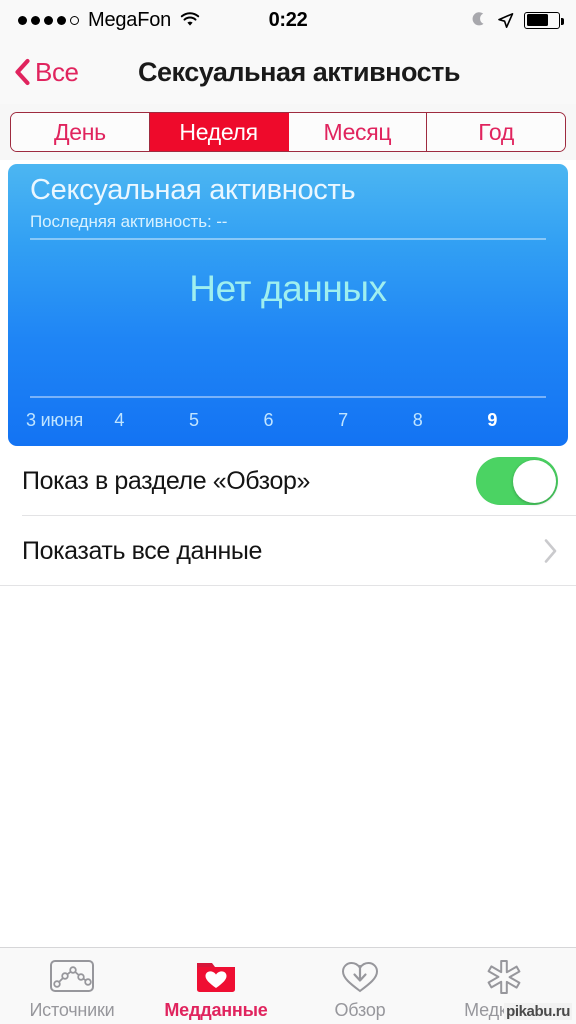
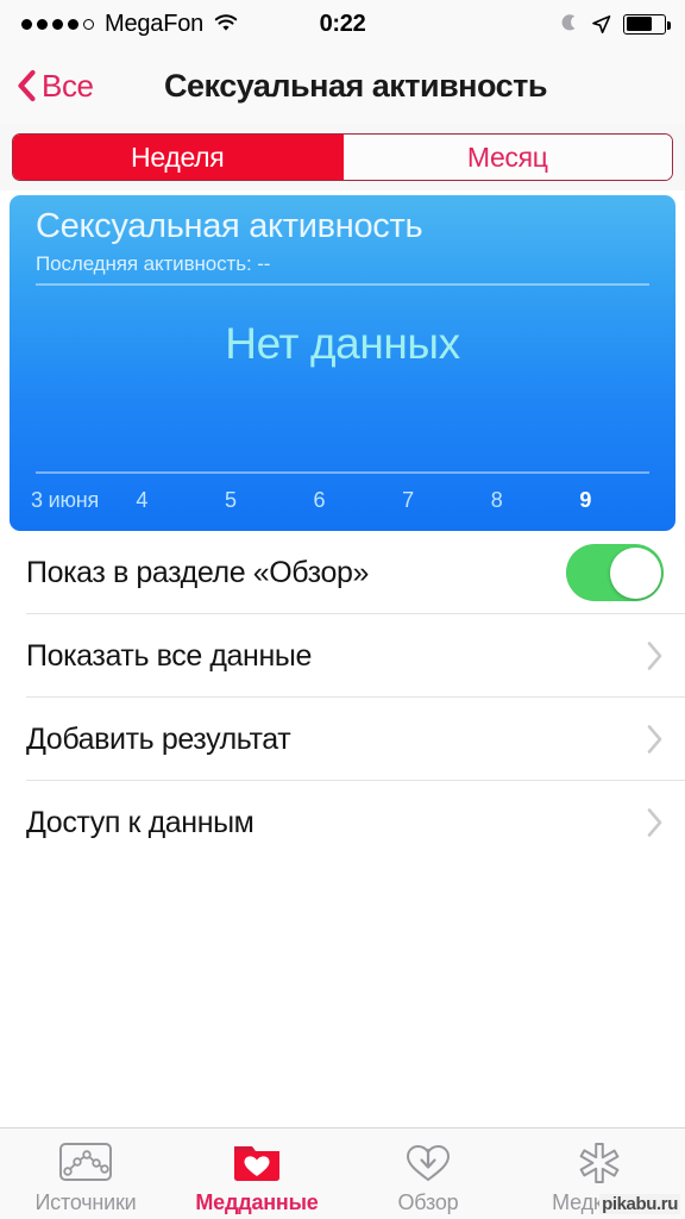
  MegaFon
  0:22
  Сексуальная активность
  Все
- День
  Неделя
  Месяц
- Год
  Сексуальная активность
  Последняя активность: --
  Нет данных
  3 июня
  4
  5
  6
  7
  8
  9
  Показ в разделе «Обзор»
  Показать все данные
+ Добавить результат
+ Доступ к данным
  Источники
  Медданные
  Обзор
  pikabu.ru
